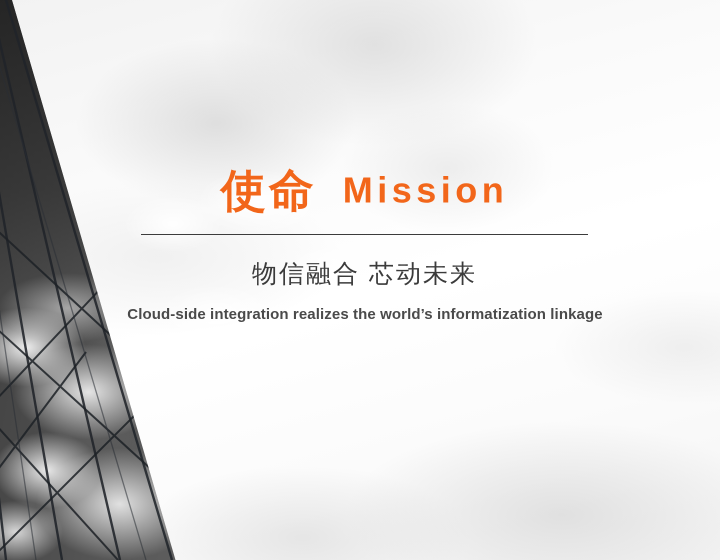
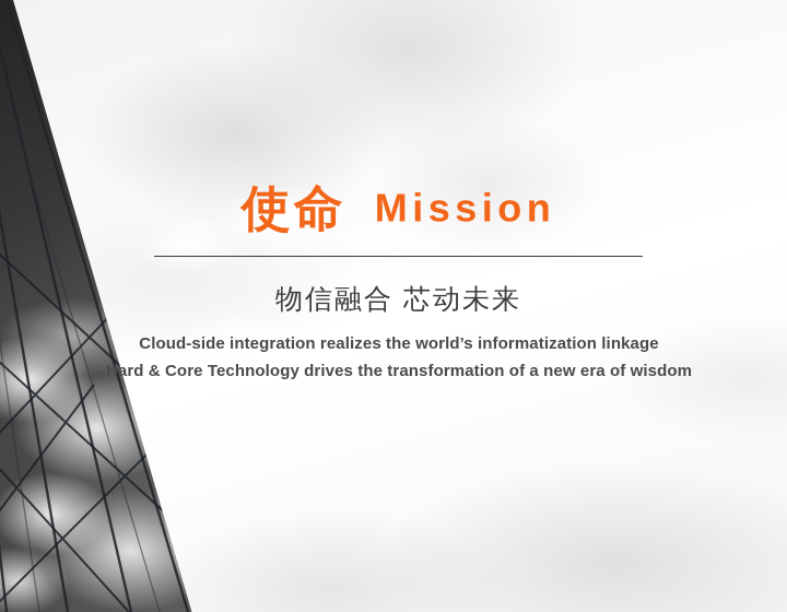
  使命 Mission
  物信融合 芯动未来
  Cloud-side integration realizes the world’s informatization linkage
+ Hard & Core Technology drives the transformation of a new era of wisdom
